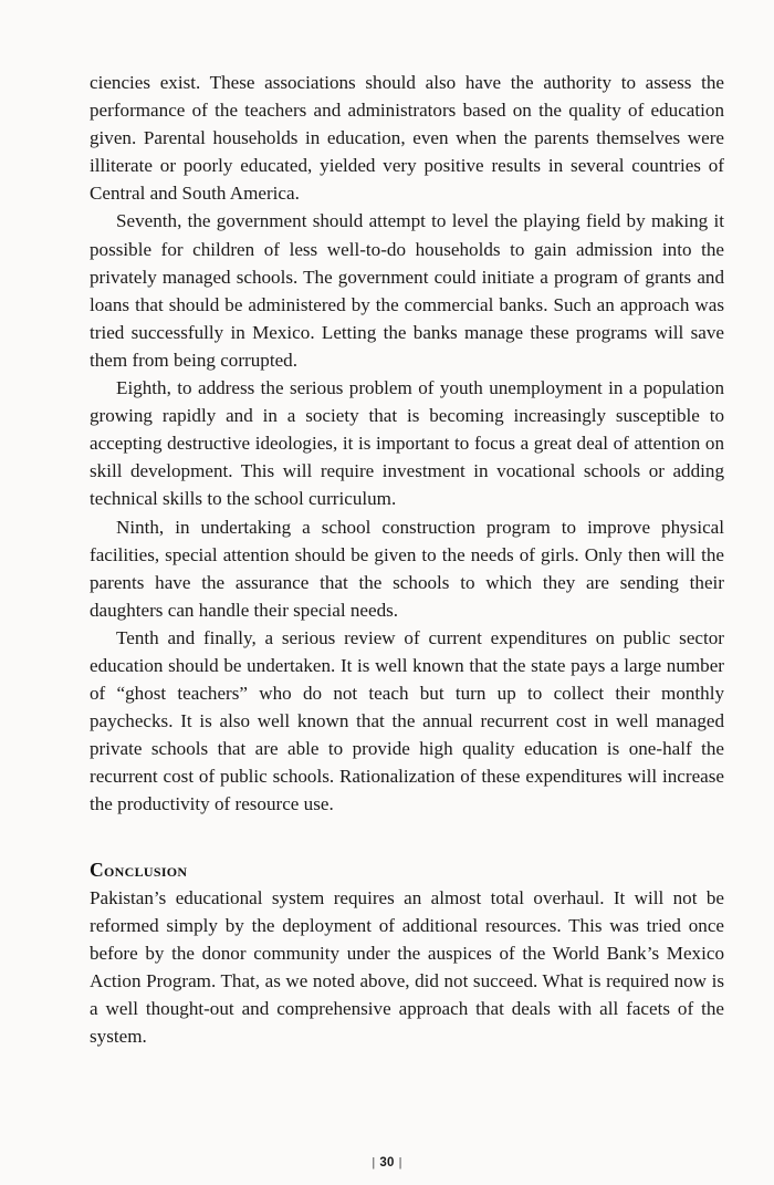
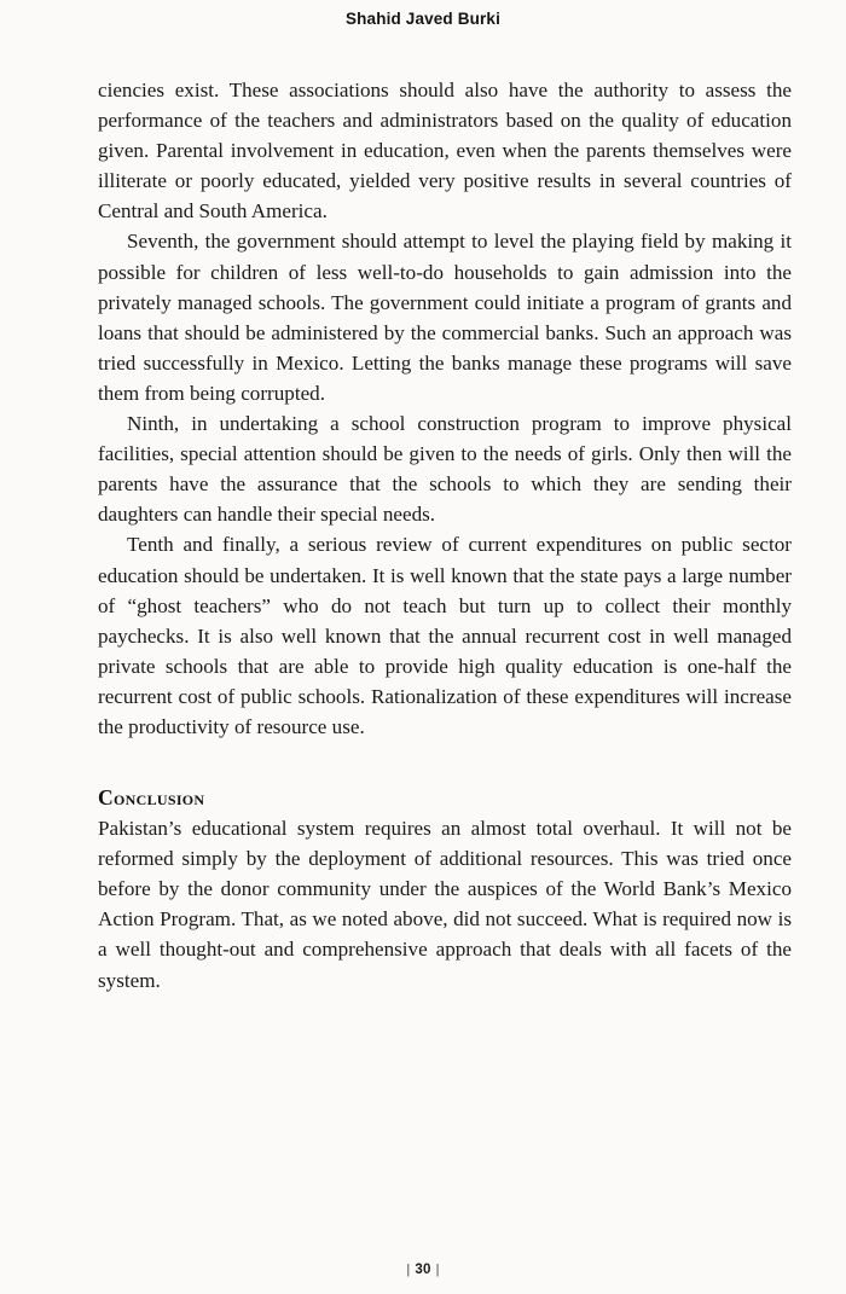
+ Shahid Javed Burki
- ciencies exist. These associations should also have the authority to assess the performance of the teachers and administrators based on the quality of education given. Parental households in education, even when the parents themselves were illiterate or poorly educated, yielded very positive results in several countries of Central and South America.
+ ciencies exist. These associations should also have the authority to assess the performance of the teachers and administrators based on the quality of education given. Parental involvement in education, even when the parents themselves were illiterate or poorly educated, yielded very positive results in several countries of Central and South America.
  Seventh, the government should attempt to level the playing field by making it possible for children of less well-to-do households to gain admission into the privately managed schools. The government could initiate a program of grants and loans that should be administered by the commercial banks. Such an approach was tried successfully in Mexico. Letting the banks manage these programs will save them from being corrupted.
- Eighth, to address the serious problem of youth unemployment in a population growing rapidly and in a society that is becoming increasingly susceptible to accepting destructive ideologies, it is important to focus a great deal of attention on skill development. This will require investment in vocational schools or adding technical skills to the school curriculum.
  Ninth, in undertaking a school construction program to improve physical facilities, special attention should be given to the needs of girls. Only then will the parents have the assurance that the schools to which they are sending their daughters can handle their special needs.
  Tenth and finally, a serious review of current expenditures on public sector education should be undertaken. It is well known that the state pays a large number of “ghost teachers” who do not teach but turn up to collect their monthly paychecks. It is also well known that the annual recurrent cost in well managed private schools that are able to provide high quality education is one-half the recurrent cost of public schools. Rationalization of these expenditures will increase the productivity of resource use.
  conclusion
  Pakistan’s educational system requires an almost total overhaul. It will not be reformed simply by the deployment of additional resources. This was tried once before by the donor community under the auspices of the World Bank’s Mexico Action Program. That, as we noted above, did not succeed. What is required now is a well thought-out and comprehensive approach that deals with all facets of the system.
  | 30 |
